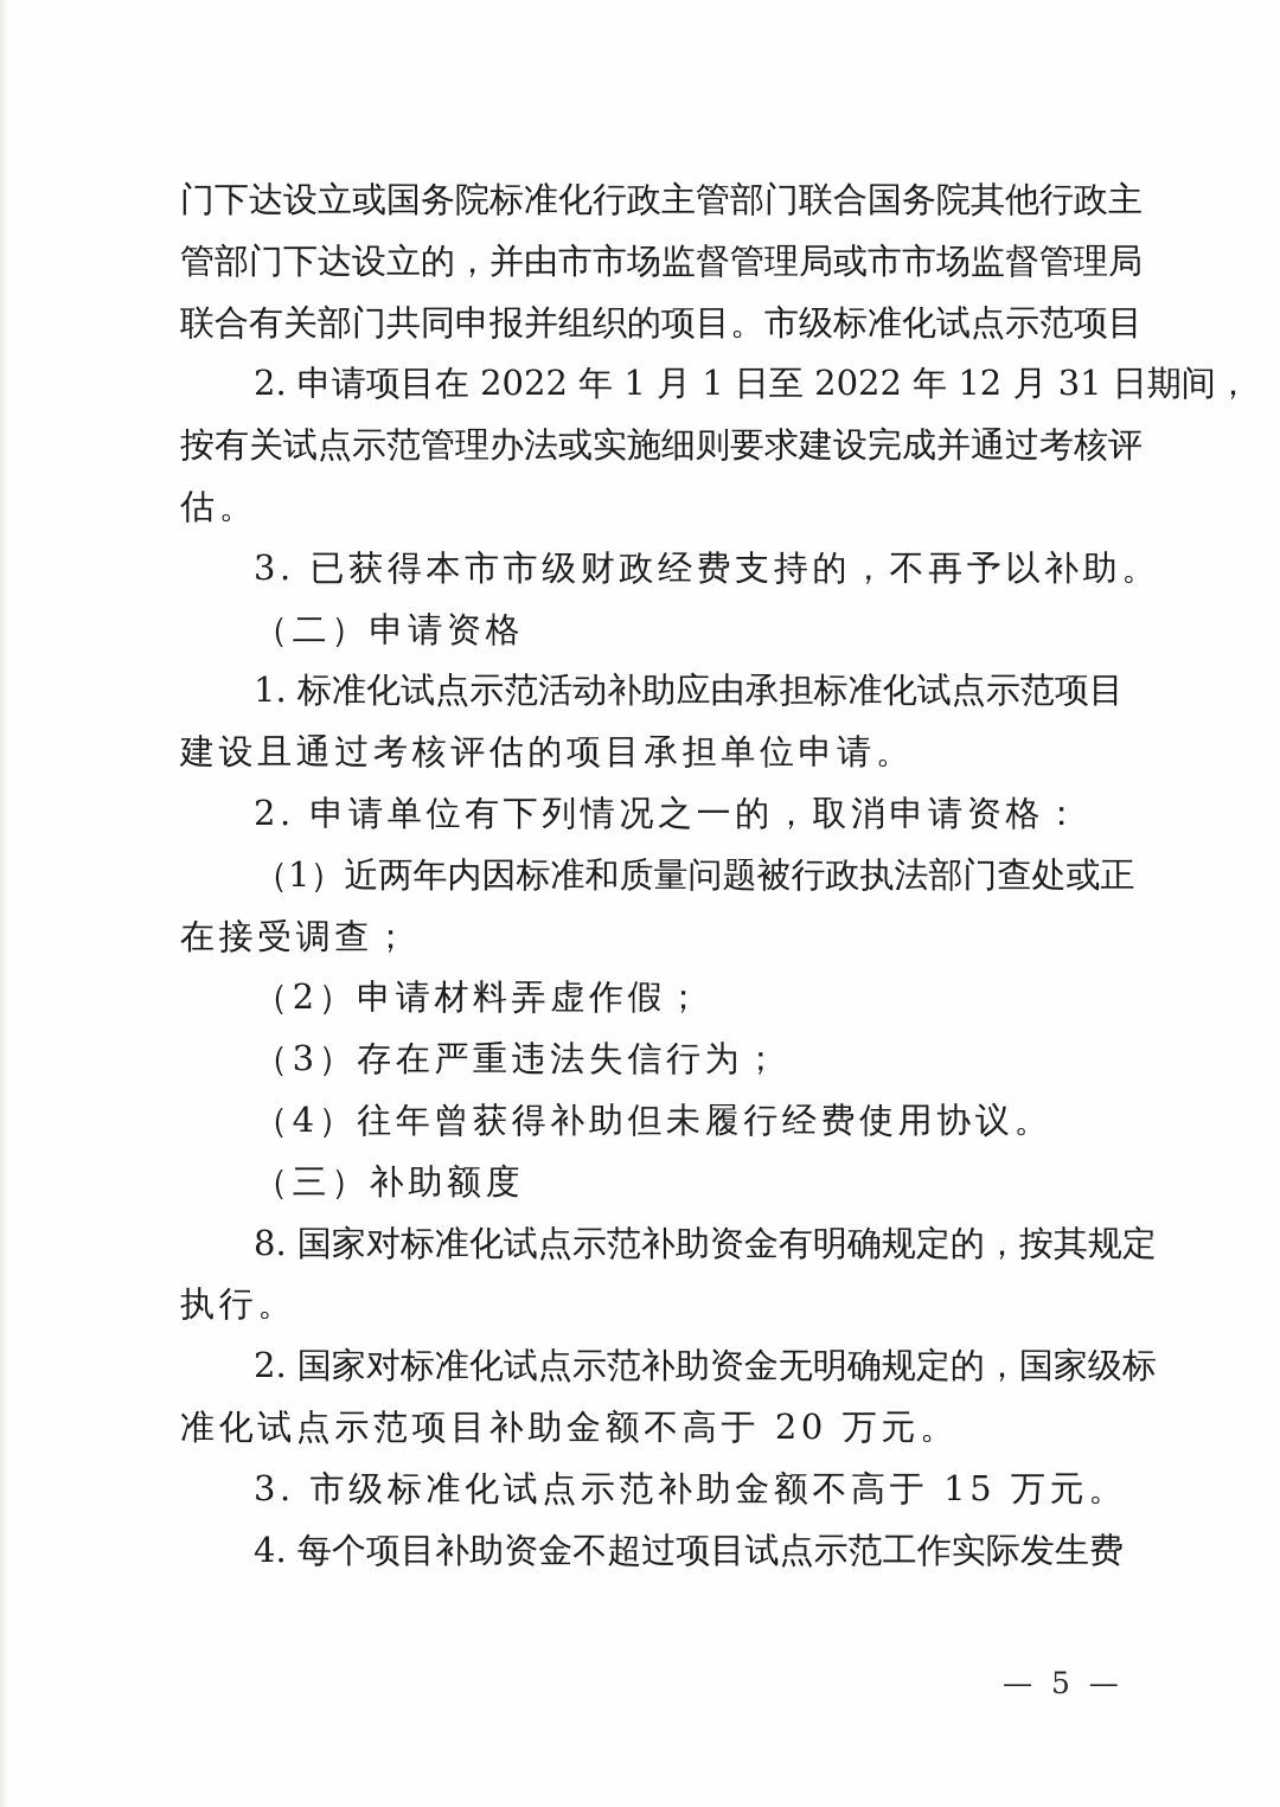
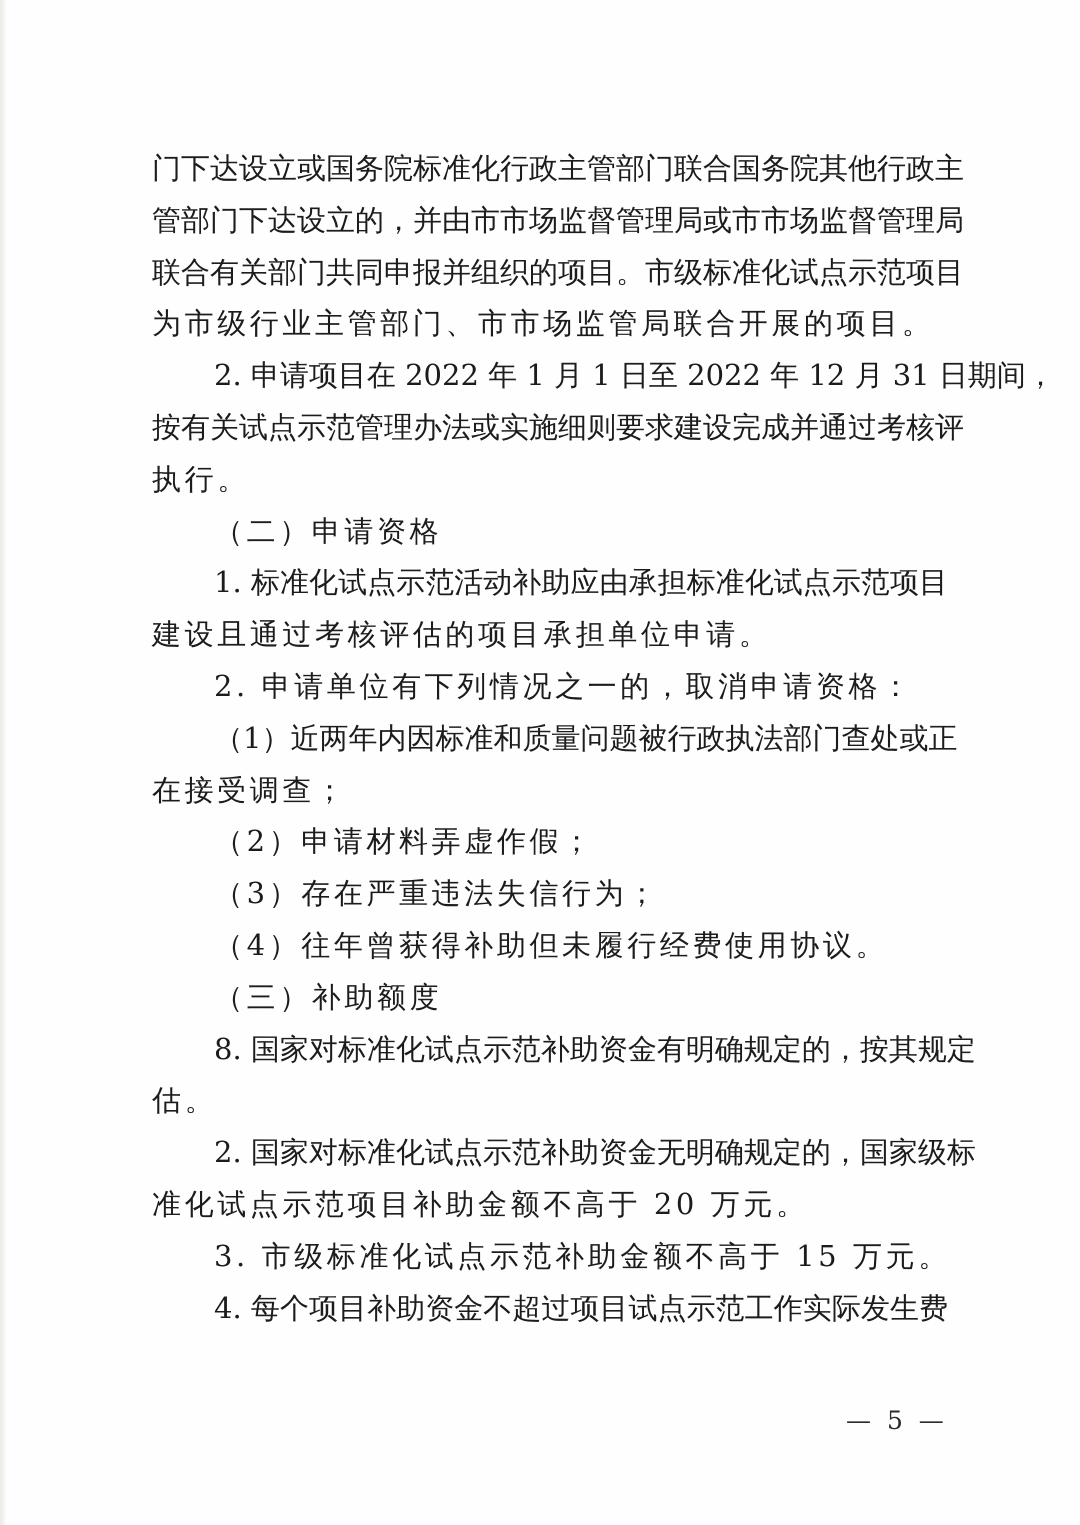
  门下达设立或国务院标准化行政主管部门联合国务院其他行政主
  管部门下达设立的，并由市市场监督管理局或市市场监督管理局
  联合有关部门共同申报并组织的项目。市级标准化试点示范项目
+ 为市级行业主管部门、市市场监管局联合开展的项目。
  2. 申请项目在 2022 年 1 月 1 日至 2022 年 12 月 31 日期间，
  按有关试点示范管理办法或实施细则要求建设完成并通过考核评
- 估。
+ 执行。
- 3. 已获得本市市级财政经费支持的，不再予以补助。
  （二）申请资格
  1. 标准化试点示范活动补助应由承担标准化试点示范项目
  建设且通过考核评估的项目承担单位申请。
  2. 申请单位有下列情况之一的，取消申请资格：
  （1）近两年内因标准和质量问题被行政执法部门查处或正
  在接受调查；
  （2）申请材料弄虚作假；
  （3）存在严重违法失信行为；
  （4）往年曾获得补助但未履行经费使用协议。
  （三）补助额度
  8. 国家对标准化试点示范补助资金有明确规定的，按其规定
- 执行。
+ 估。
  2. 国家对标准化试点示范补助资金无明确规定的，国家级标
  准化试点示范项目补助金额不高于 20 万元。
  3. 市级标准化试点示范补助金额不高于 15 万元。
  4. 每个项目补助资金不超过项目试点示范工作实际发生费
  — 5 —
